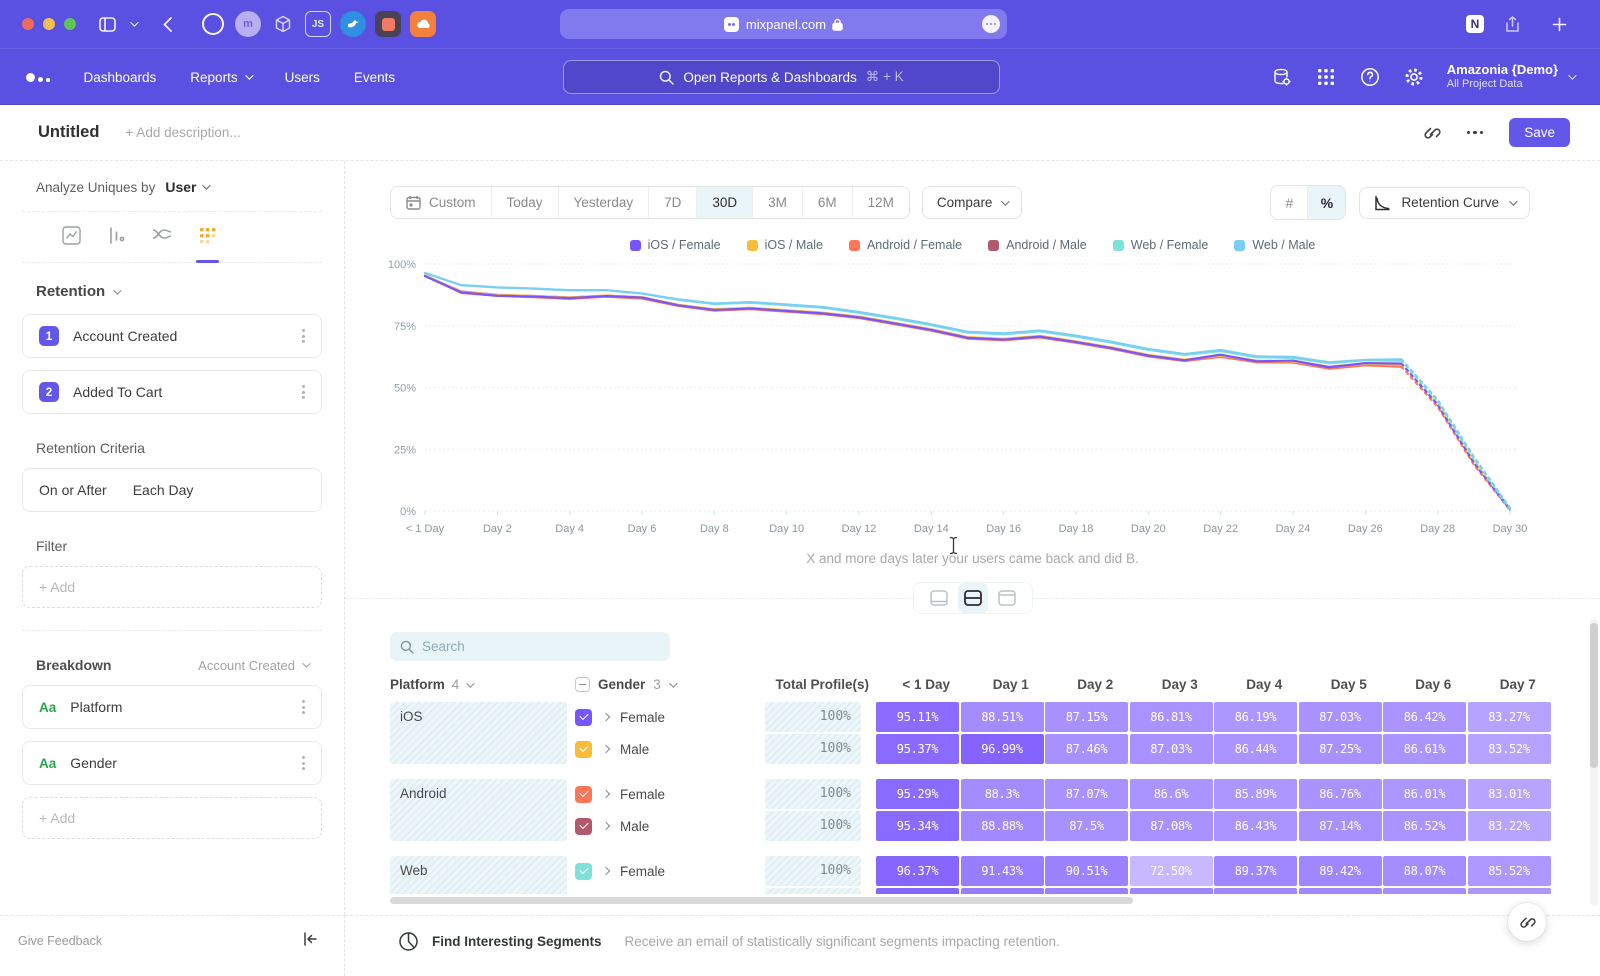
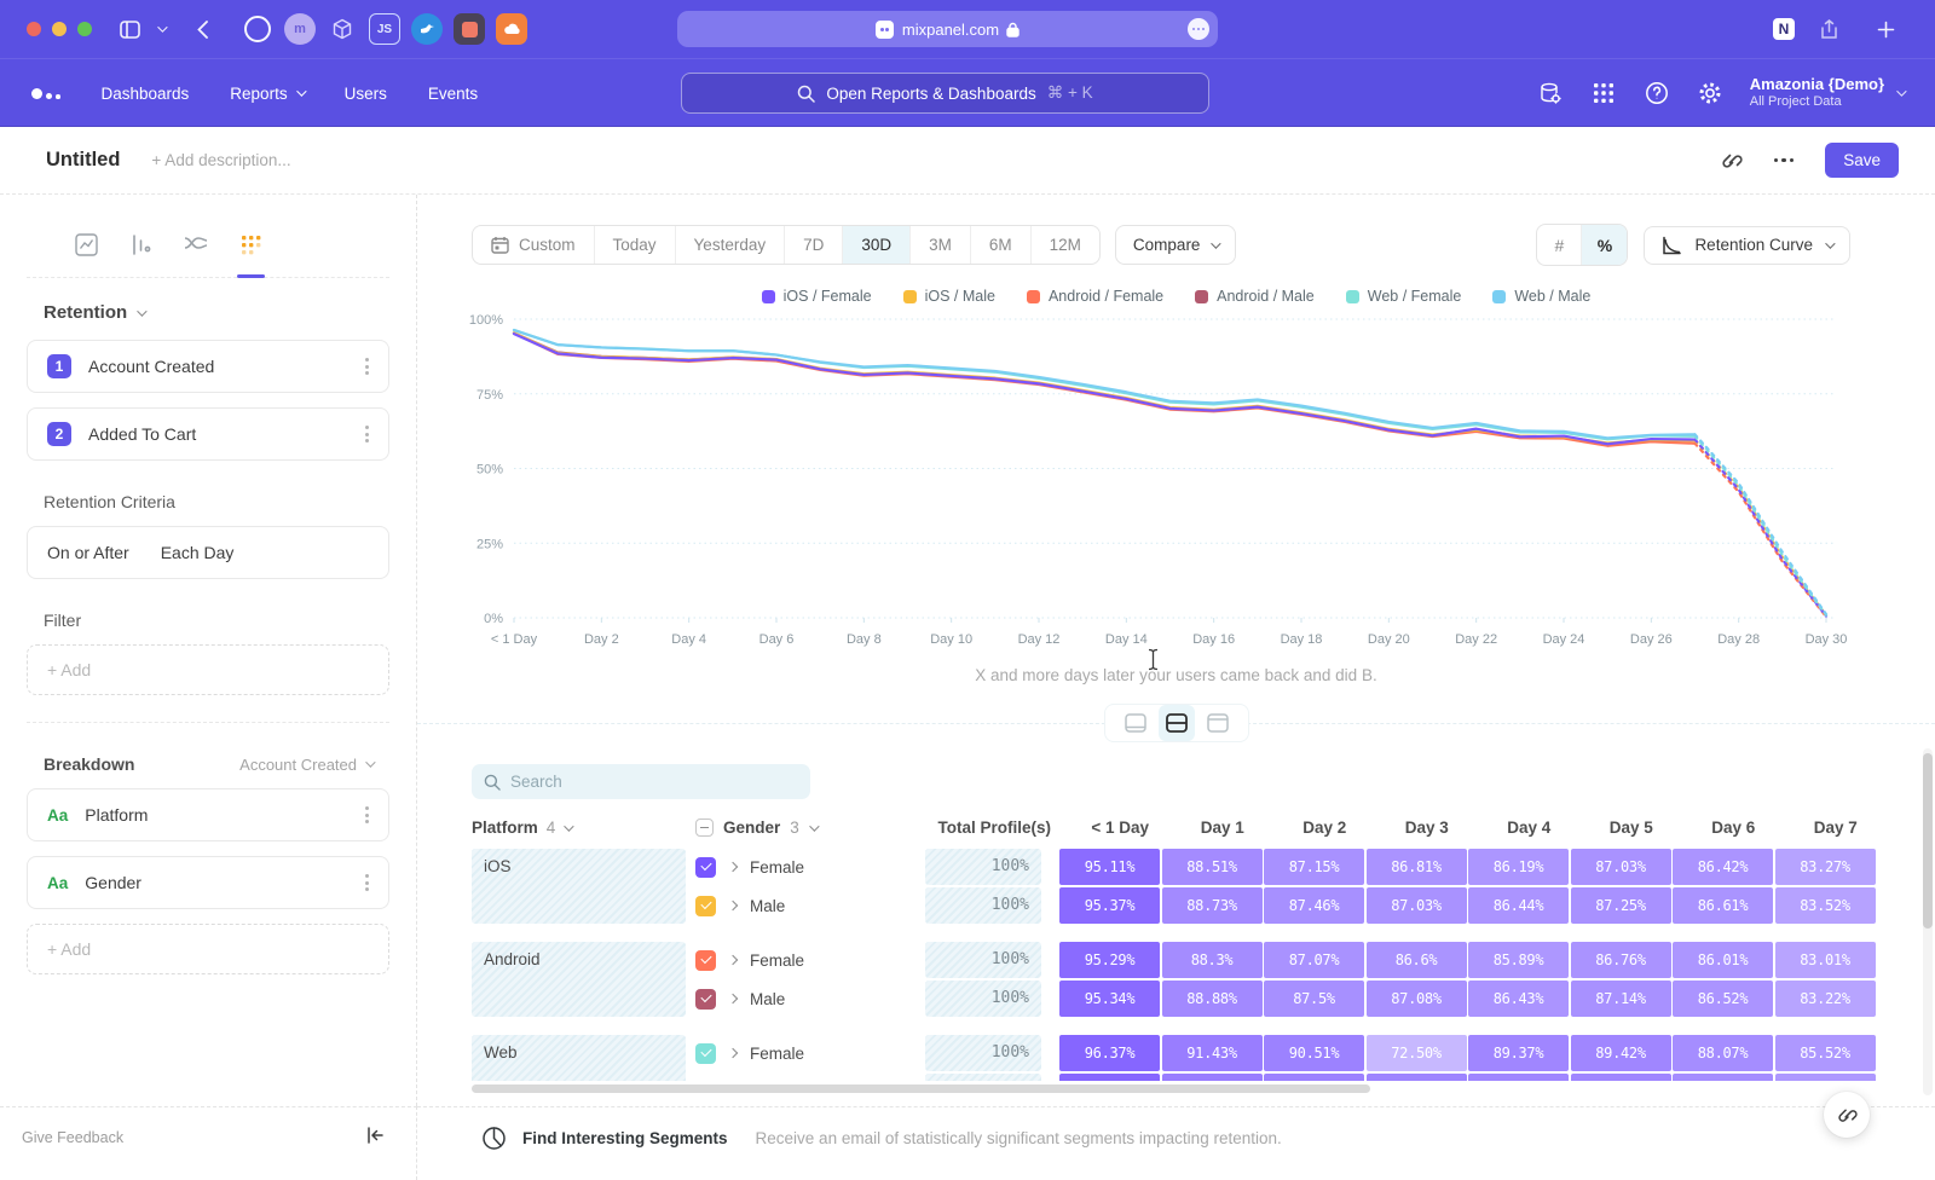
  m
  JS
  mixpanel.com
  N
  Dashboards
  Reports
  Users
  Events
  Open Reports & Dashboards
  ⌘ + K
  Amazonia {Demo}
  All Project Data
  Untitled
  + Add description...
  Save
- Analyze Uniques by
- User
  Retention
  1
  Account Created
  2
  Added To Cart
  Retention Criteria
  On or After
  Each Day
  Filter
  + Add
  Breakdown
  Account Created
  Aa
  Platform
  Aa
  Gender
  + Add
  Give Feedback
  Custom
  Today
  Yesterday
  7D
  30D
  3M
  6M
  12M
  Compare
  #
  %
  Retention Curve
  iOS / Female
  iOS / Male
  Android / Female
  Android / Male
  Web / Female
  Web / Male
  0%
  25%
  50%
  75%
  100%
  < 1 Day
  Day 2
  Day 4
  Day 6
  Day 8
  Day 10
  Day 12
  Day 14
  Day 16
  Day 18
  Day 20
  Day 22
  Day 24
  Day 26
  Day 28
  Day 30
  X and more days later your users came back and did B.
  Search
  Platform
  4
  Gender
  3
  Total Profile(s)
  < 1 Day
  Day 1
  Day 2
  Day 3
  Day 4
  Day 5
  Day 6
  Day 7
  iOS
  Female
  100%
  95.11%
  88.51%
  87.15%
  86.81%
  86.19%
  87.03%
  86.42%
  83.27%
  Male
  100%
  95.37%
- 96.99%
+ 88.73%
  87.46%
  87.03%
  86.44%
  87.25%
  86.61%
  83.52%
  Android
  Female
  100%
  95.29%
  88.3%
  87.07%
  86.6%
  85.89%
  86.76%
  86.01%
  83.01%
  Male
  100%
  95.34%
  88.88%
  87.5%
  87.08%
  86.43%
  87.14%
  86.52%
  83.22%
  Web
  Female
  100%
  96.37%
  91.43%
  90.51%
  72.50%
  89.37%
  89.42%
  88.07%
  85.52%
  Find Interesting Segments
  Receive an email of statistically significant segments impacting retention.
